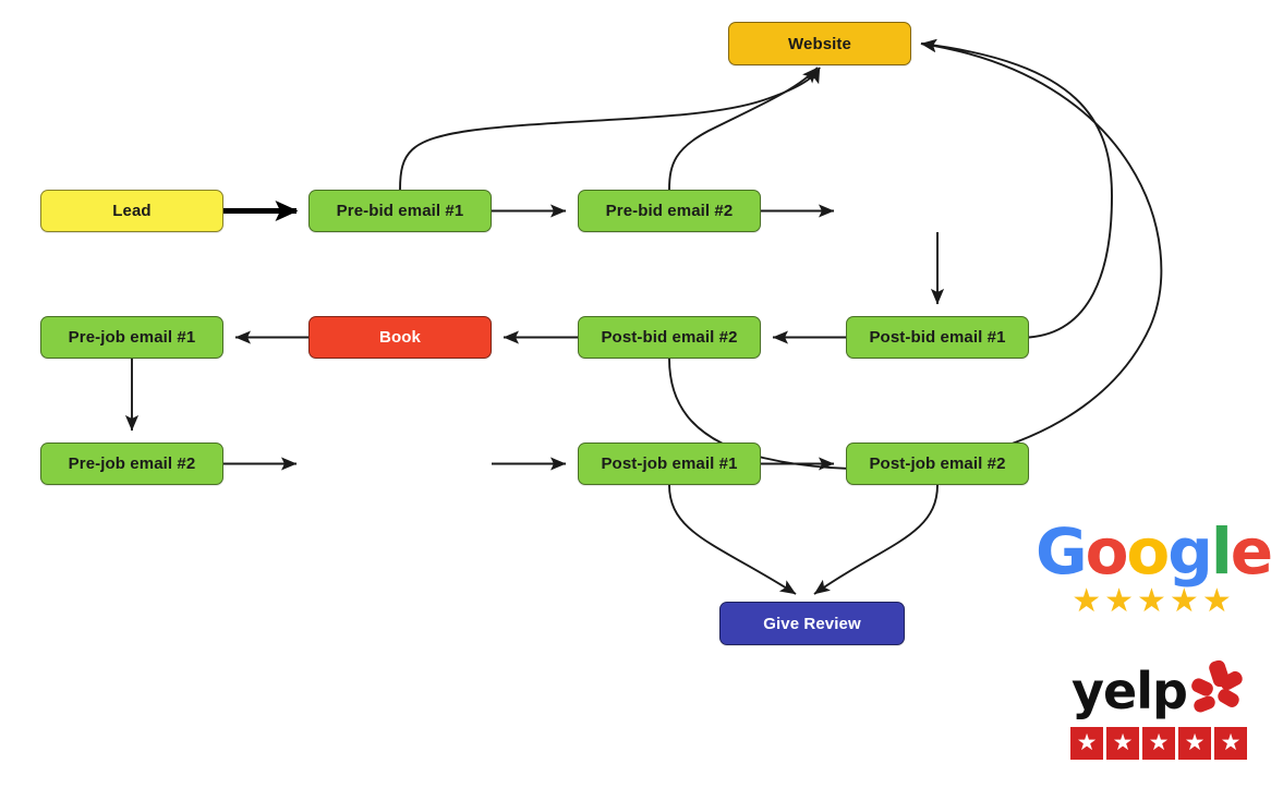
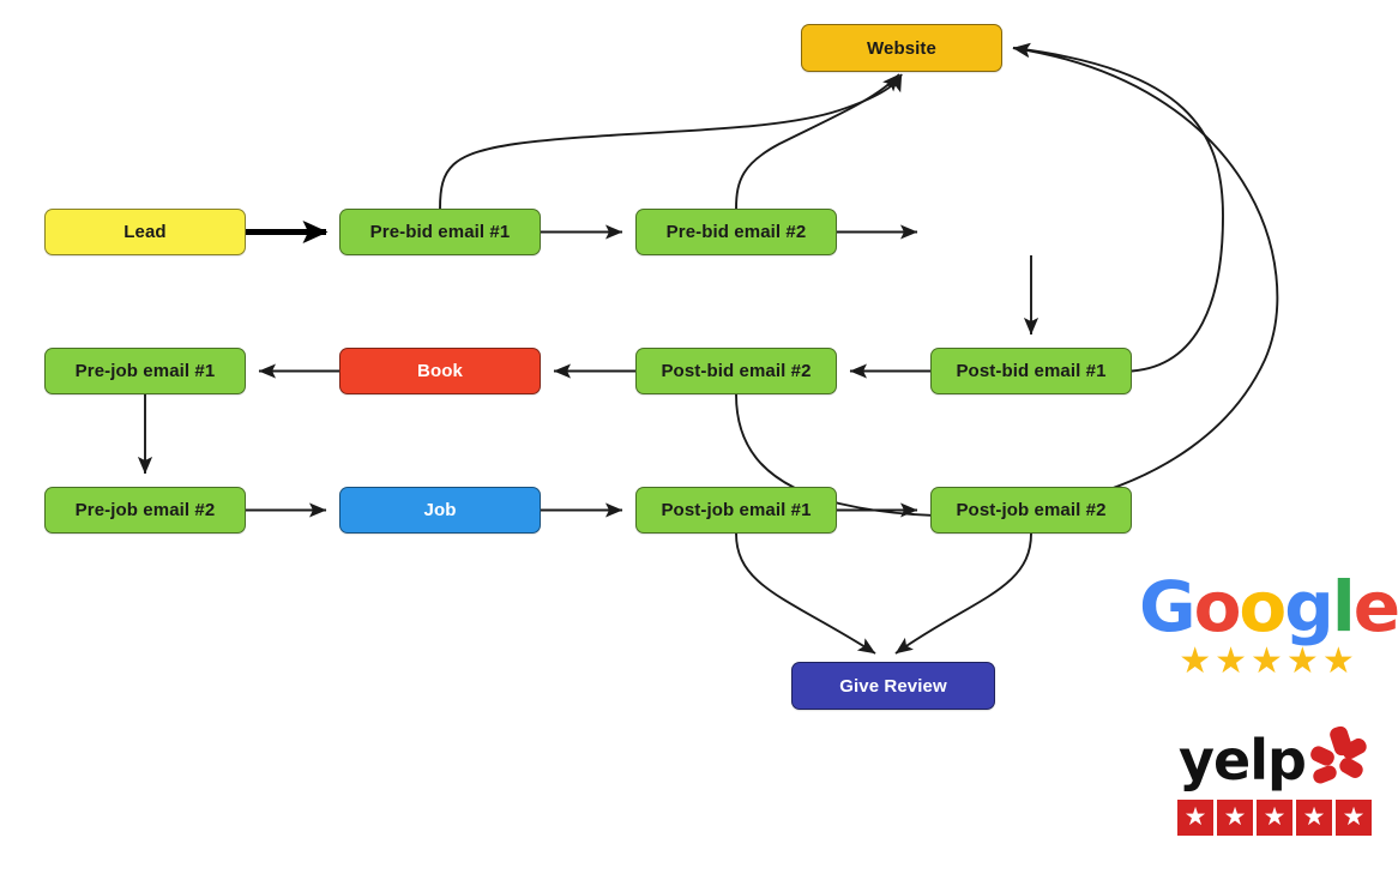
  Website
  Lead
  Pre-bid email #1
  Pre-bid email #2
  Pre-job email #1
  Book
  Post-bid email #2
  Post-bid email #1
  Pre-job email #2
+ Job
  Post-job email #1
  Post-job email #2
  Give Review
  Google
  ★★★★★
  yelp
  ★
  ★
  ★
  ★
  ★
